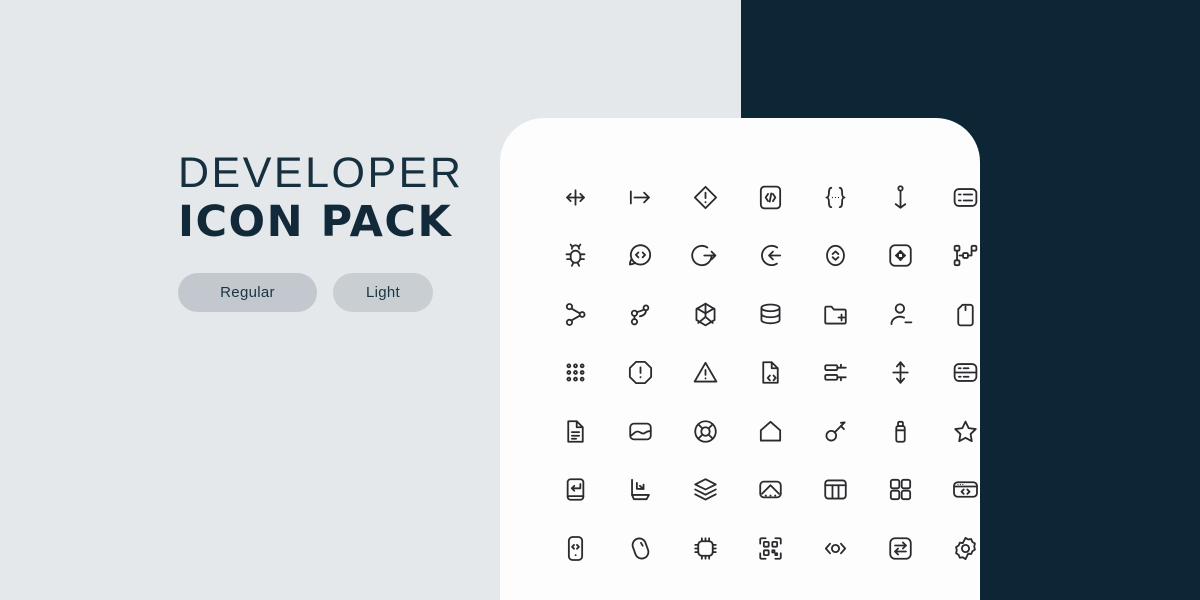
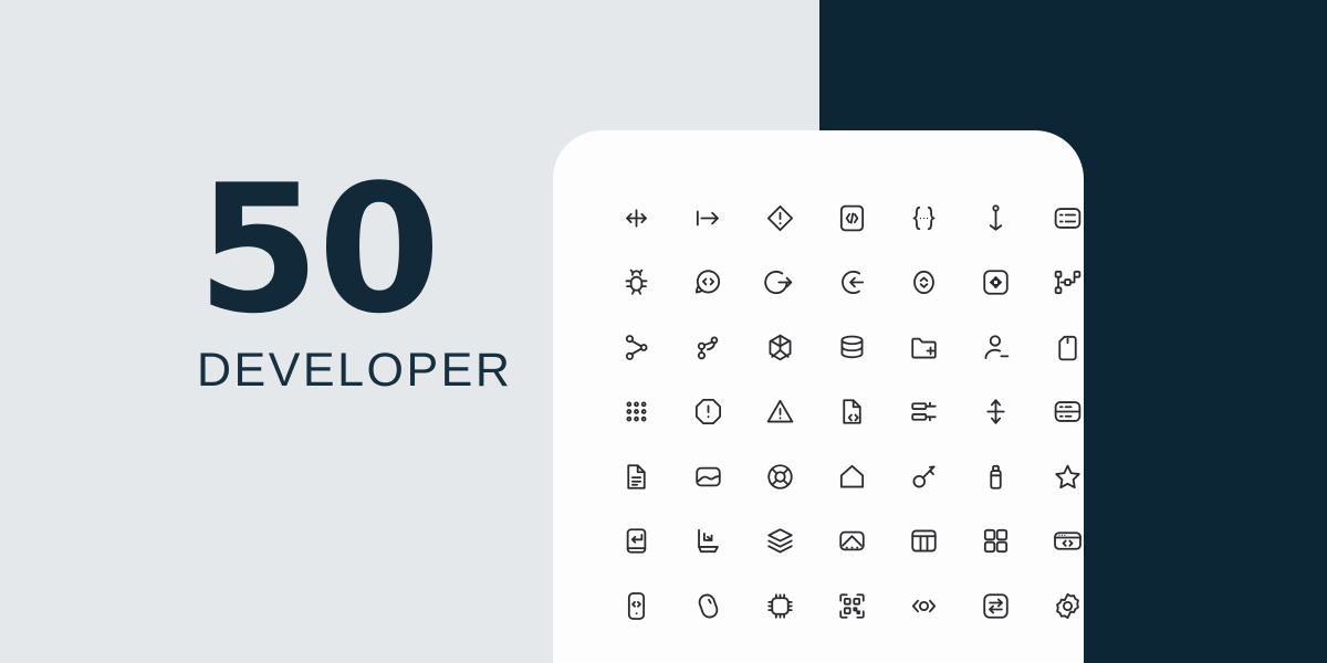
+ 50
  DEVELOPER
- ICON PACK
- Regular
- Light
